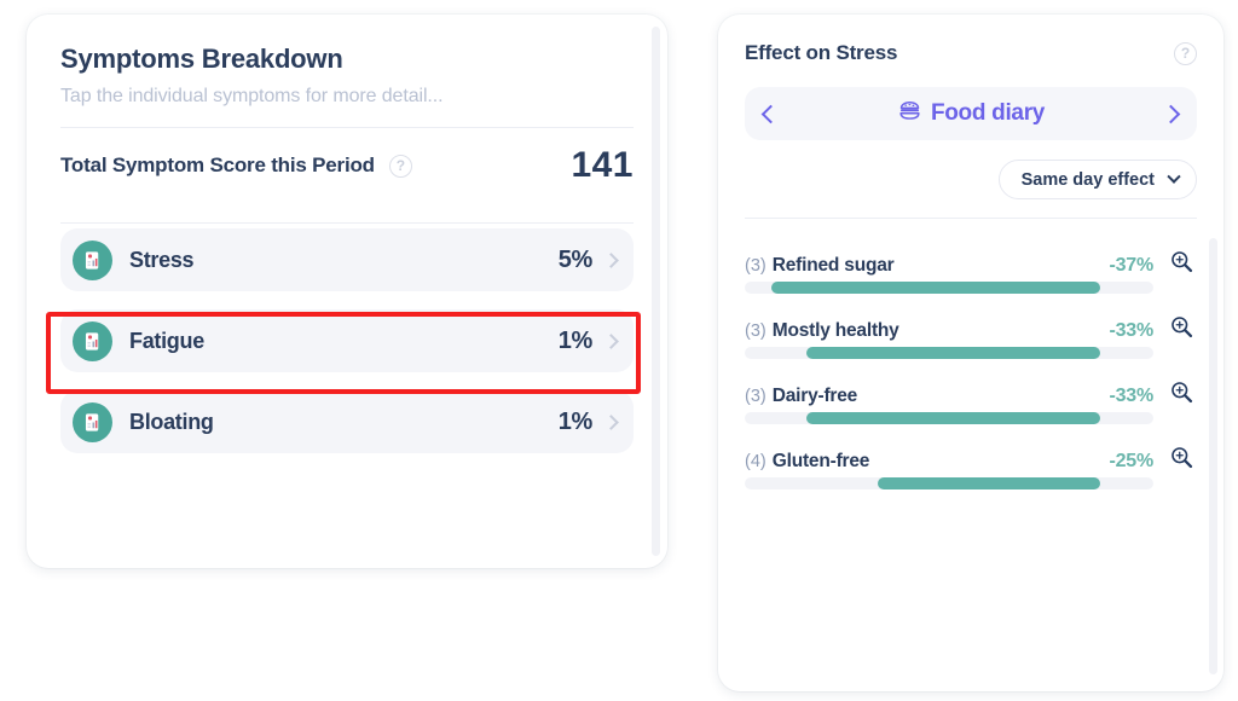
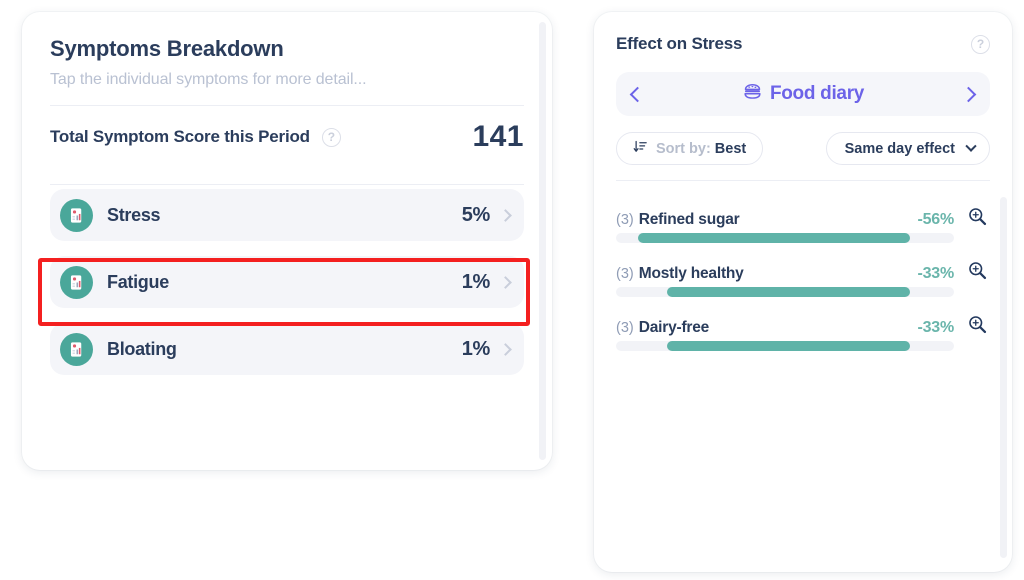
  Symptoms Breakdown
  Tap the individual symptoms for more detail...
  Total Symptom Score this Period
  ?
  141
  Stress
  5%
  Fatigue
  1%
  Bloating
  1%
  Effect on Stress
  ?
  Food diary
+ Sort by:
+ Best
  Same day effect
  (3)
  Refined sugar
- -37%
+ -56%
  (3)
  Mostly healthy
  -33%
  (3)
  Dairy-free
  -33%
- (4)
- Gluten-free
- -25%
